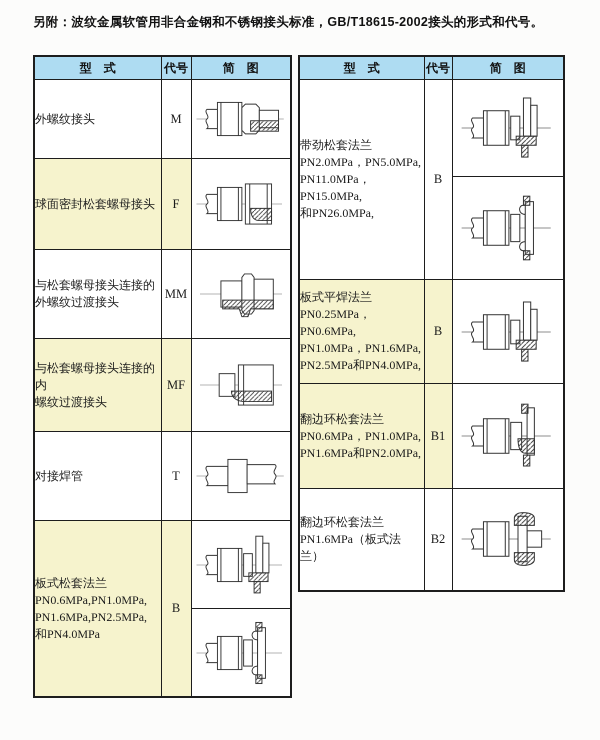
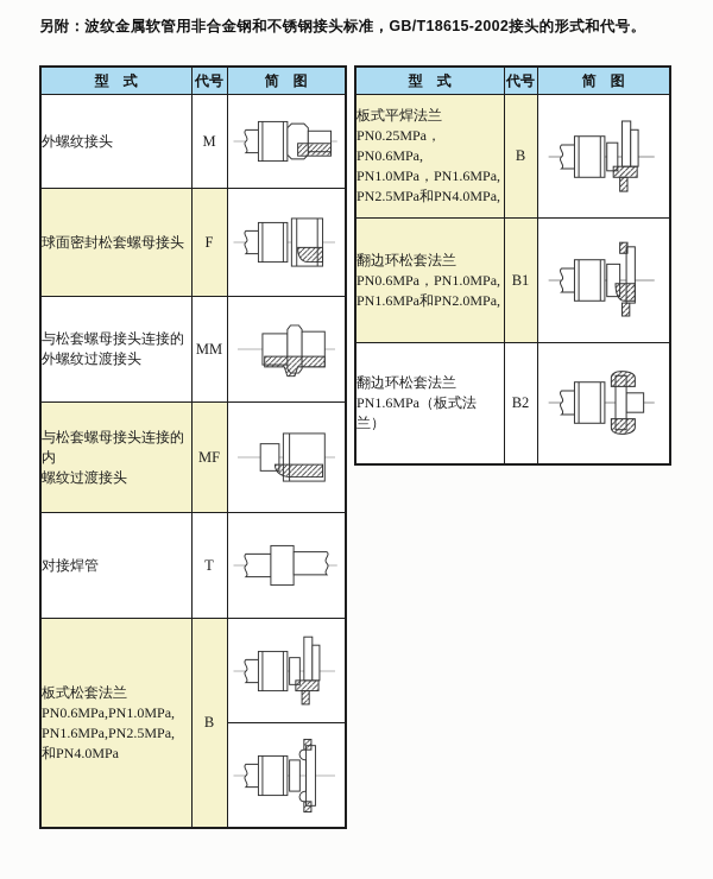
  另附：波纹金属软管用非合金钢和不锈钢接头标准，GB/T18615-2002接头的形式和代号。
  型 式	代号	简 图
  外螺纹接头	M
  球面密封松套螺母接头	F
  与松套螺母接头连接的 外螺纹过渡接头	MM
  与松套螺母接头连接的内 螺纹过渡接头	MF
  对接焊管	T
  板式松套法兰 PN0.6MPa,PN1.0MPa, PN1.6MPa,PN2.5MPa, 和PN4.0MPa	B
  型 式	代号	简 图
- 带劲松套法兰 PN2.0MPa，PN5.0MPa, PN11.0MPa，PN15.0MPa, 和PN26.0MPa,	B
  板式平焊法兰 PN0.25MPa，PN0.6MPa, PN1.0MPa，PN1.6MPa, PN2.5MPa和PN4.0MPa,	B
  翻边环松套法兰 PN0.6MPa，PN1.0MPa, PN1.6MPa和PN2.0MPa,	B1
  翻边环松套法兰 PN1.6MPa（板式法兰）	B2
